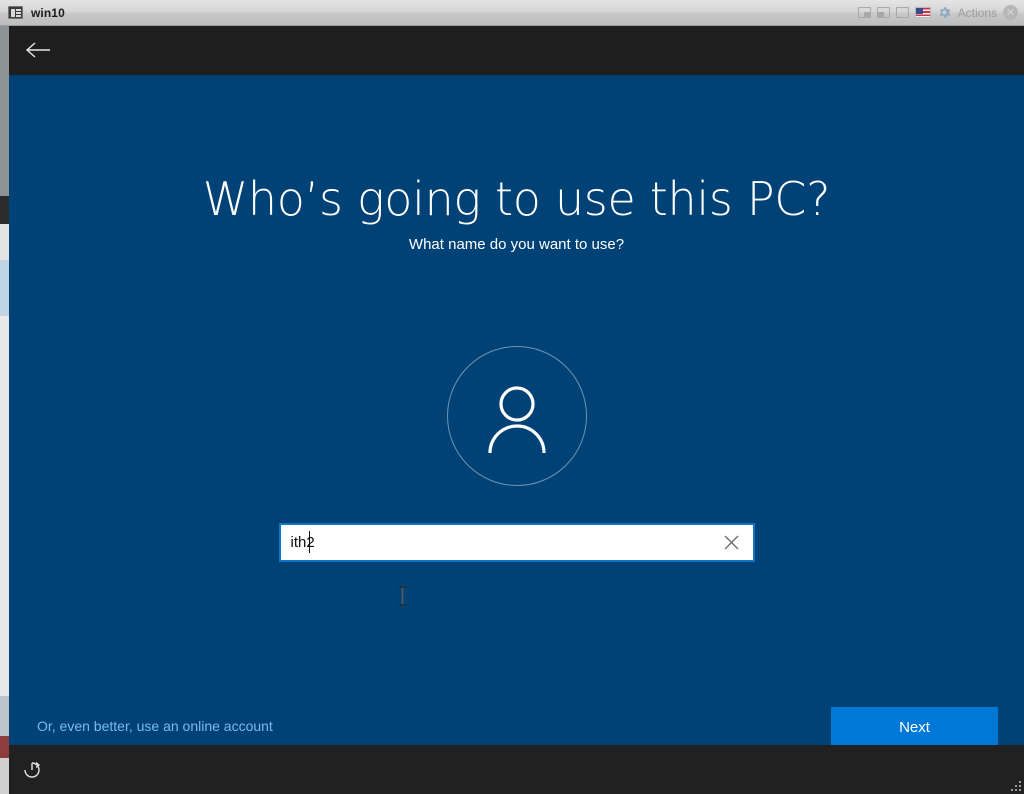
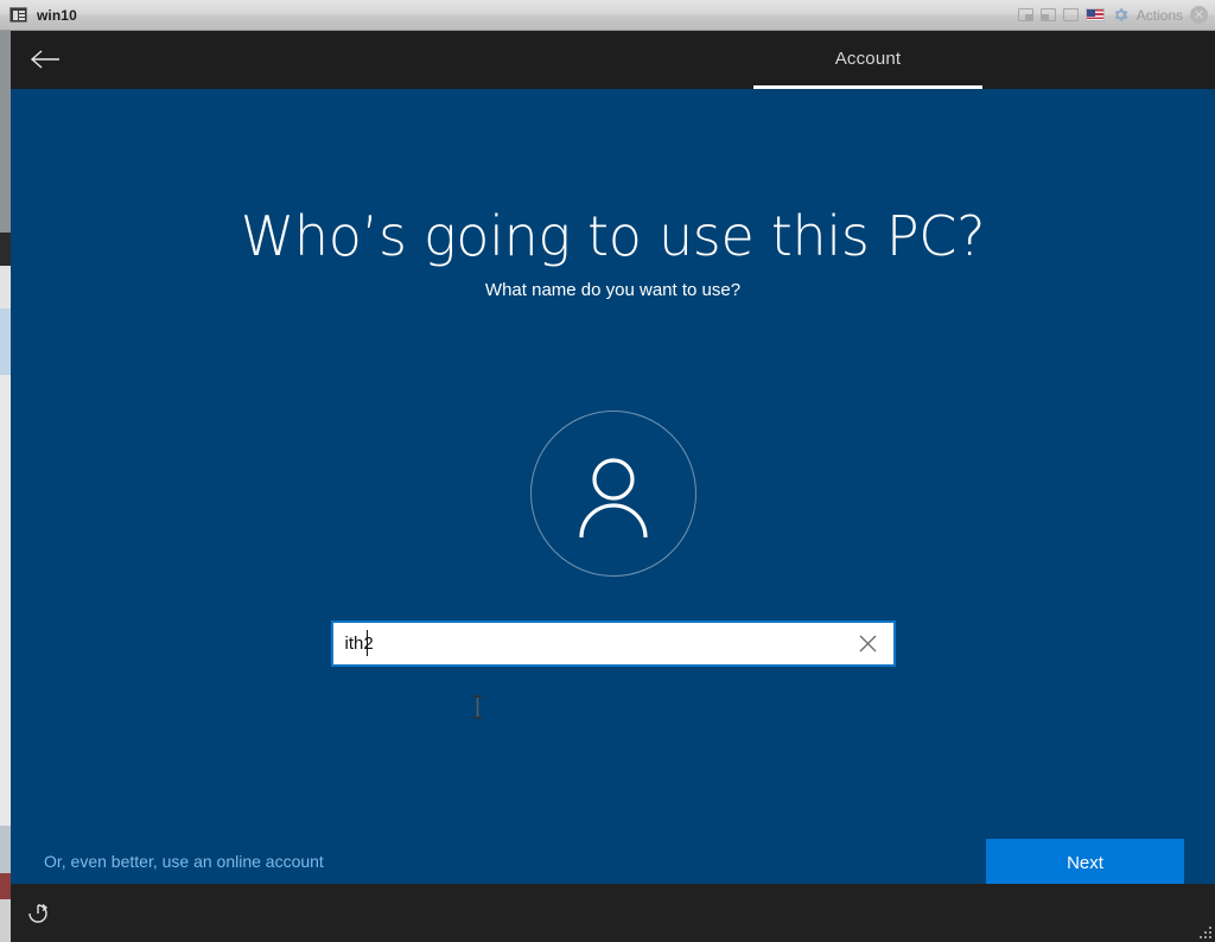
  win10
  Actions
  ✕
+ Account
  Who’s going to use this PC?
  What name do you want to use?
  ith2
  Or, even better, use an online account
  Next
